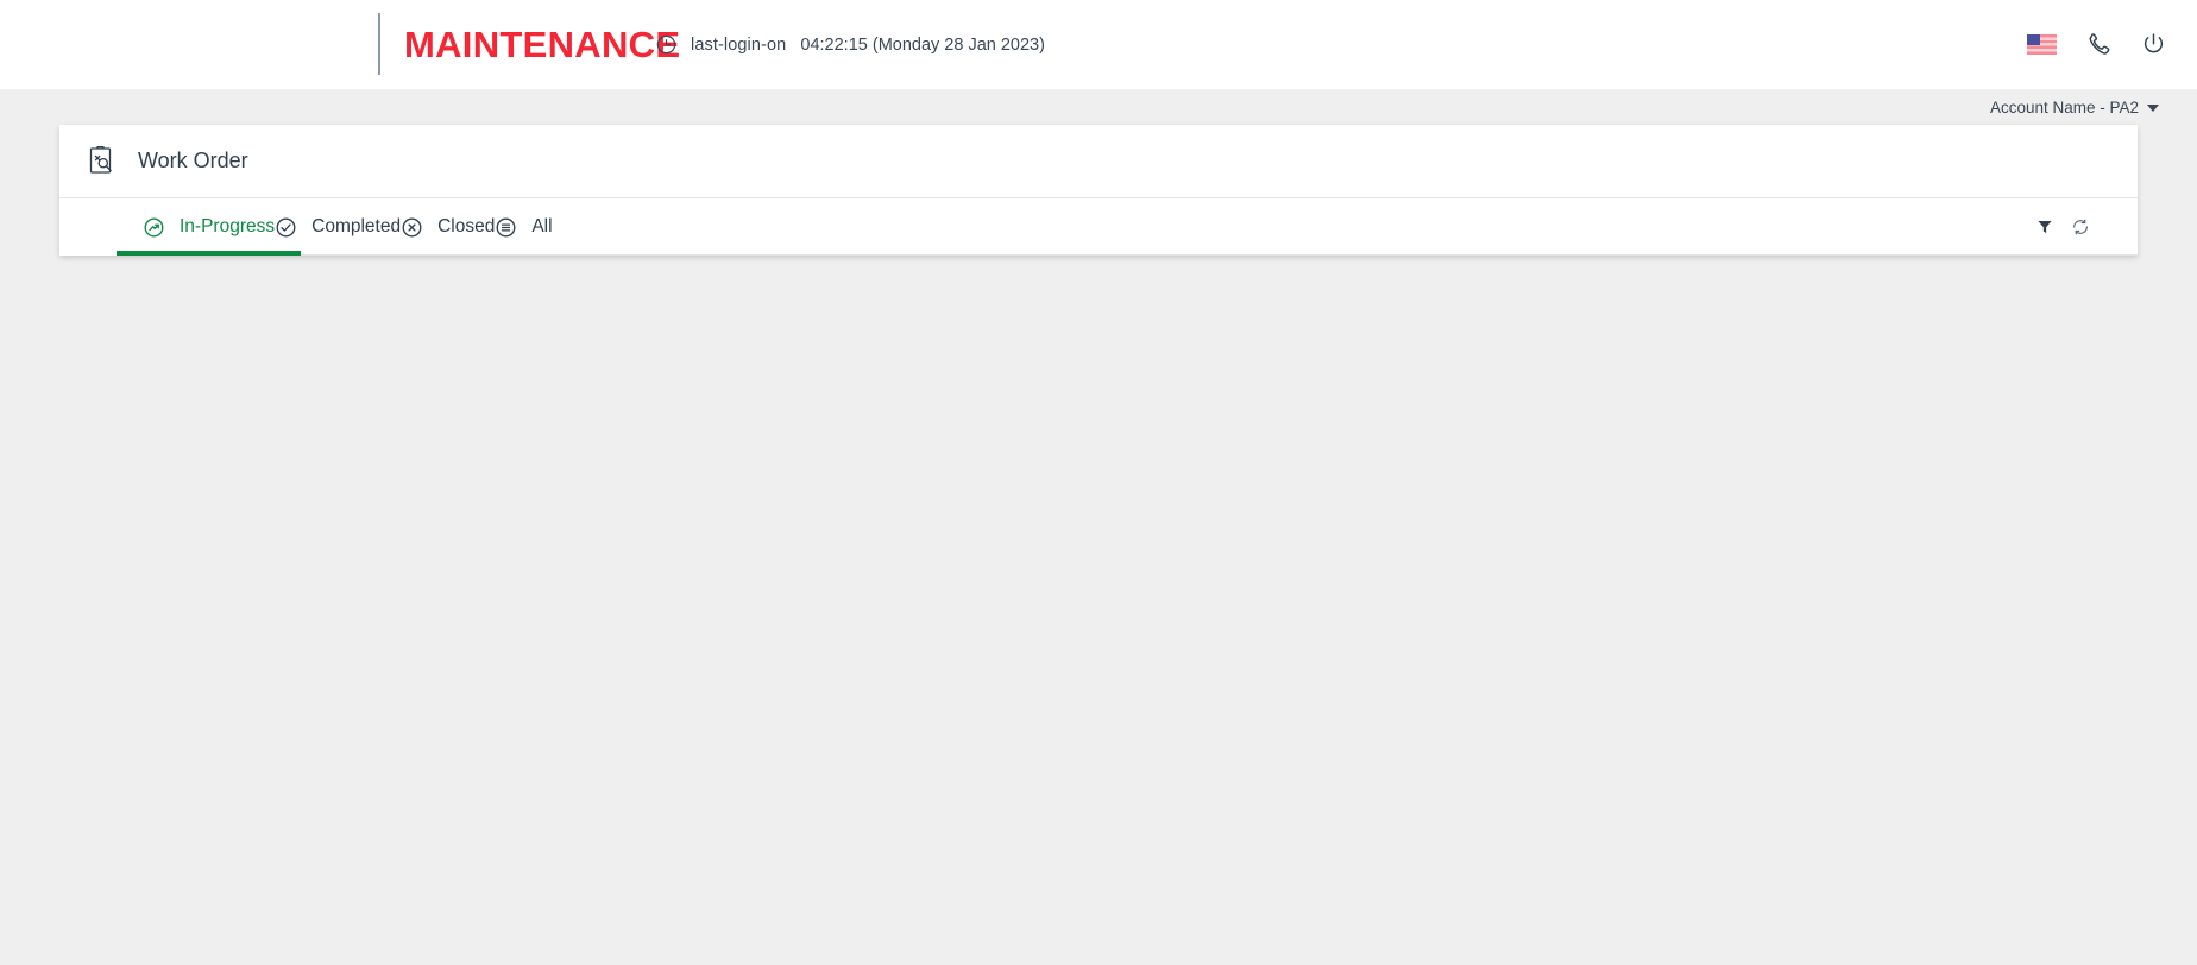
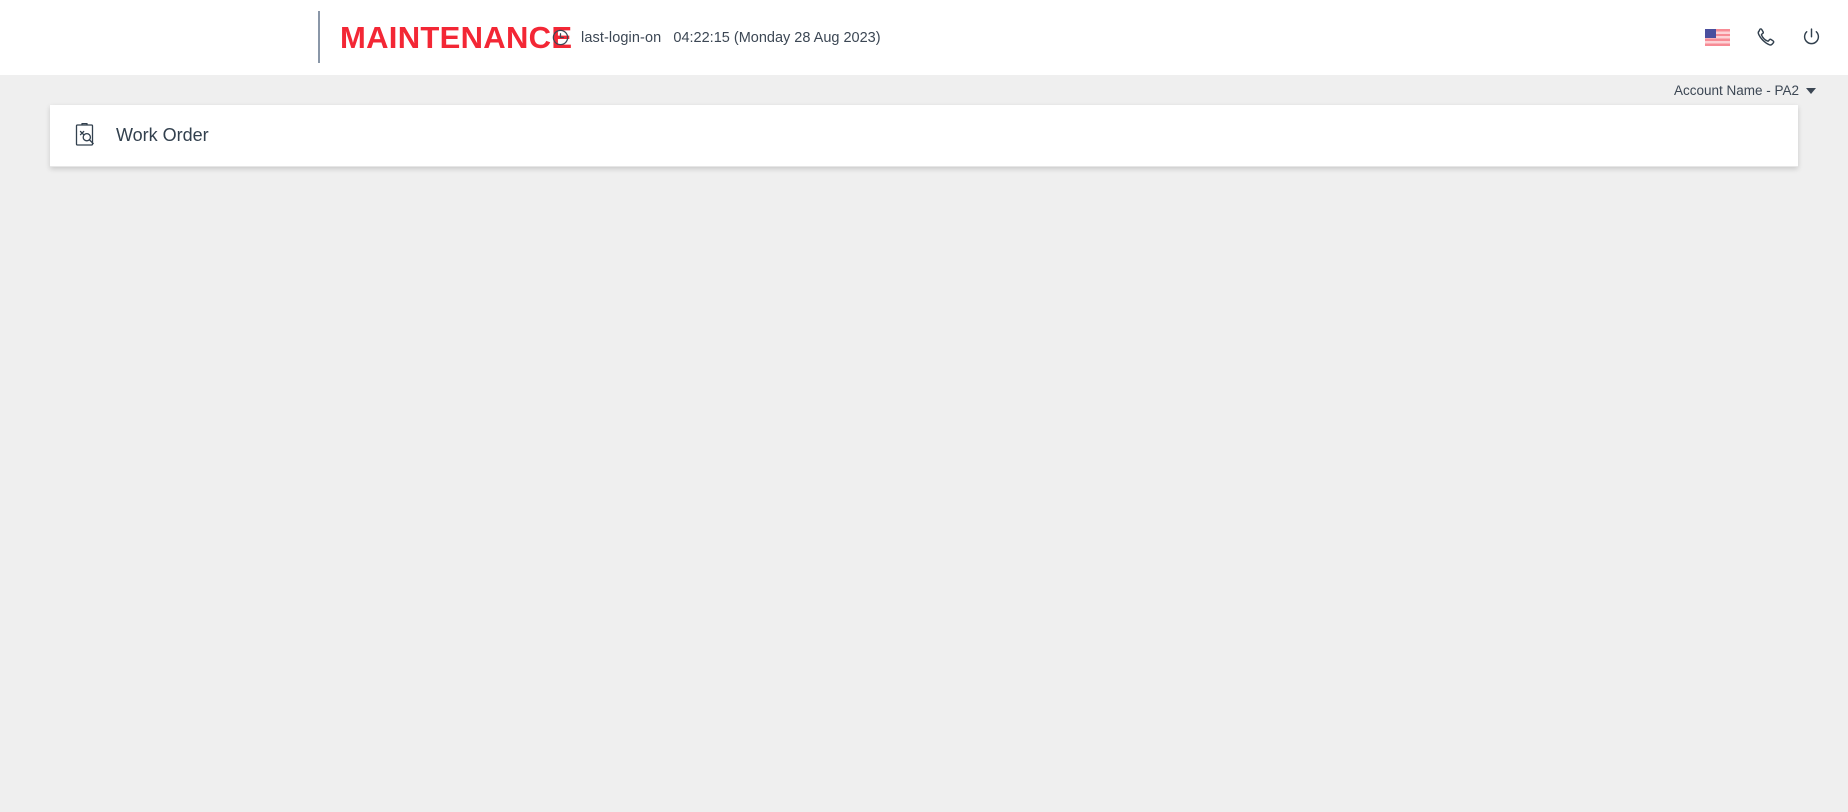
  MAINTENANC
- last-login-on 04:22:15 (Monday 28 Jan 2023)
+ last-login-on 04:22:15 (Monday 28 Aug 2023)
  Account Name - PA2
  Work Order
- In-Progress
- Completed
- Closed
- All
